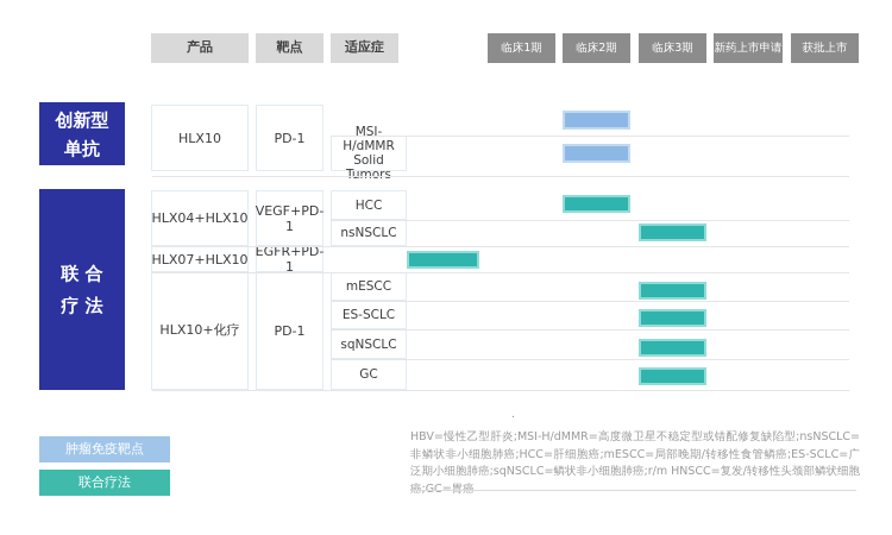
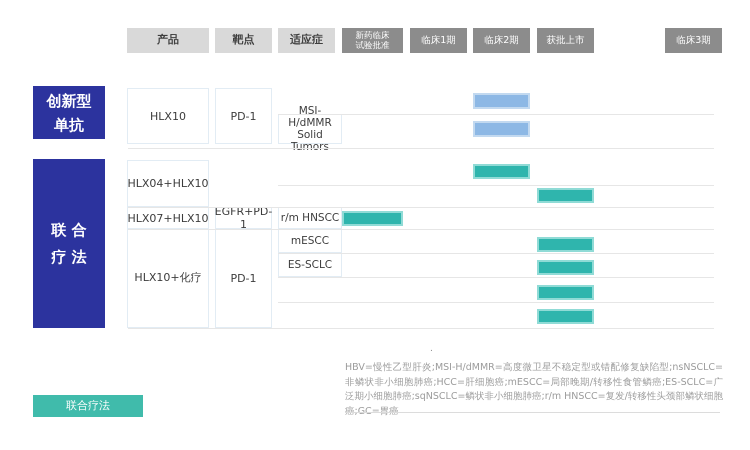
  产品
  靶点
  适应症
+ 新药临床试验批准
  临床1期
  临床2期
- 临床3期
+ 获批上市
- 新药上市申请
- 获批上市
+ 临床3期
  创新型
  单抗
  联 合
  疗 法
  HLX10
  PD-1
  MSI-H/dMMR Solid Tumors
  HLX04+HLX10
- VEGF+PD-1
- HCC
- nsNSCLC
  HLX07+HLX10
  EGFR+PD-1
+ r/m HNSCC
  HLX10+化疗
  PD-1
  mESCC
  ES-SCLC
- sqNSCLC
- GC
- 肿瘤免疫靶点
  联合疗法
  .
  HBV=慢性乙型肝炎;MSI-H/dMMR=高度微卫星不稳定型或错配修复缺陷型;nsNSCLC=非鳞状非小细胞肺癌;HCC=肝细胞癌;mESCC=局部晚期/转移性食管鳞癌;ES-SCLC=广泛期小细胞肺癌;sqNSCLC=鳞状非小细胞肺癌;r/m HNSCC=复发/转移性头颈部鳞状细胞
